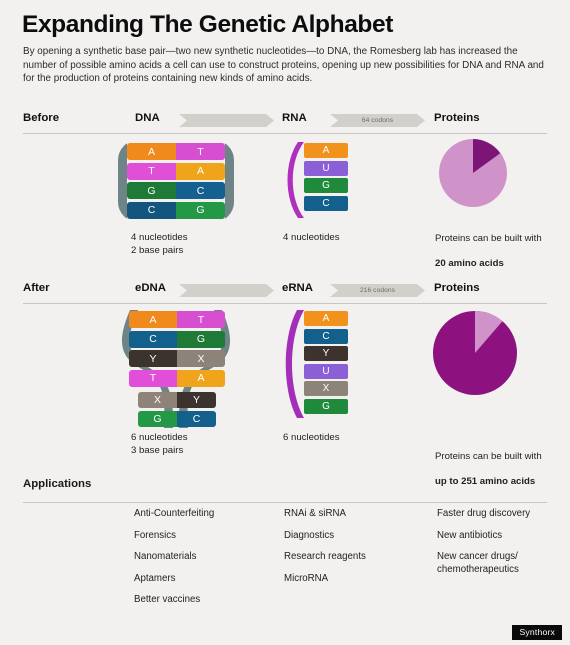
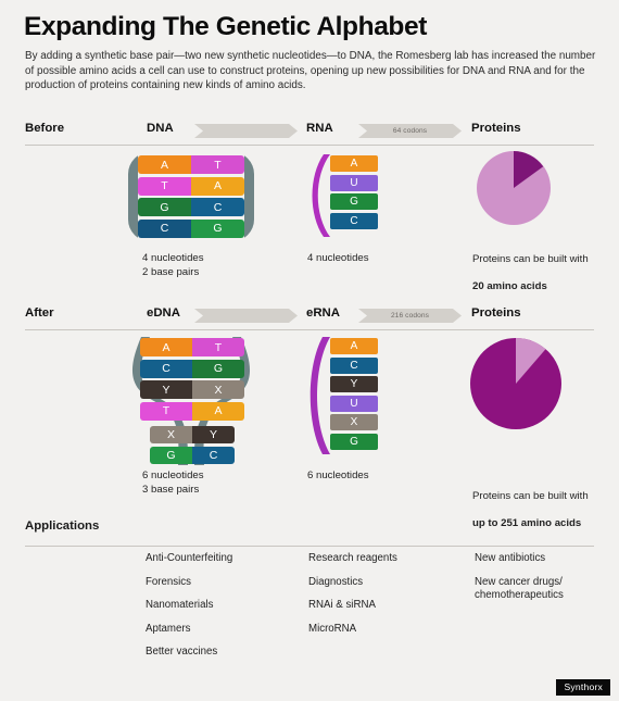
  Expanding The Genetic Alphabet
- By opening a synthetic base pair—two new synthetic nucleotides—to DNA, the Romesberg lab has increased the number of possible amino acids a cell can use to construct proteins, opening up new possibilities for DNA and RNA and for the production of proteins containing new kinds of amino acids.
+ By adding a synthetic base pair—two new synthetic nucleotides—to DNA, the Romesberg lab has increased the number of possible amino acids a cell can use to construct proteins, opening up new possibilities for DNA and RNA and for the production of proteins containing new kinds of amino acids.
  Before
  DNA
  RNA
  Proteins
  A
  T
  T
  A
  G
  C
  C
  G
  4 nucleotides
  2 base pairs
  A
  U
  G
  C
  4 nucleotides
  Proteins can be built with
  20 amino acids
  After
  eDNA
  eRNA
  Proteins
  A
  T
  C
  G
  Y
  X
  T
  A
  X
  Y
  G
  C
  6 nucleotides
  3 base pairs
  A
  C
  Y
  U
  X
  G
  6 nucleotides
  Proteins can be built with
  up to 251 amino acids
  Applications
  Anti-Counterfeiting
  Forensics
  Nanomaterials
  Aptamers
  Better vaccines
- RNAi & siRNA
+ Research reagents
  Diagnostics
- Research reagents
+ RNAi & siRNA
  MicroRNA
- Faster drug discovery
  New antibiotics
  New cancer drugs/
  chemotherapeutics
  Synthorx
